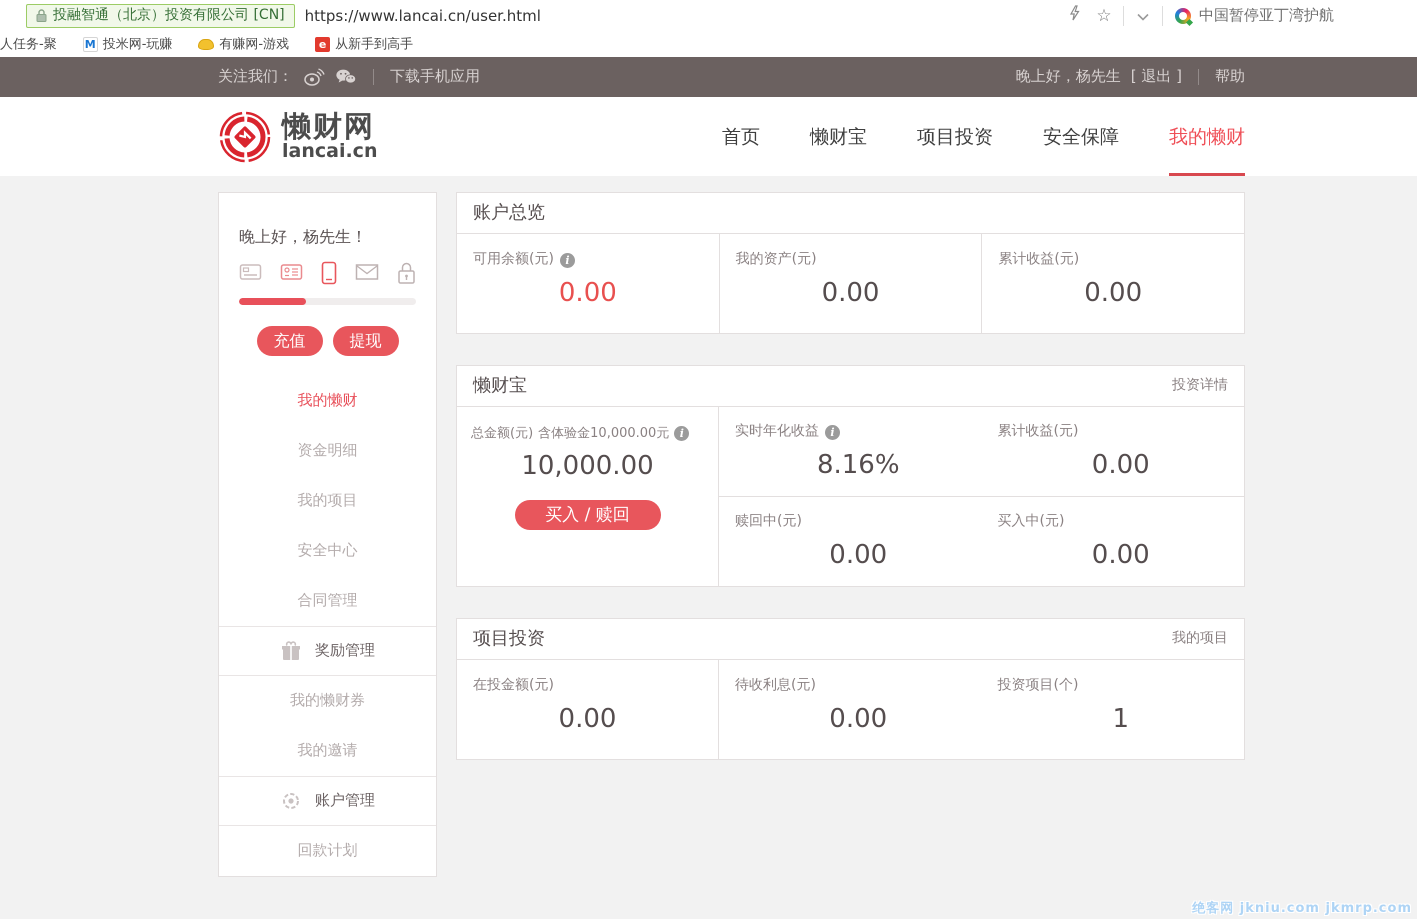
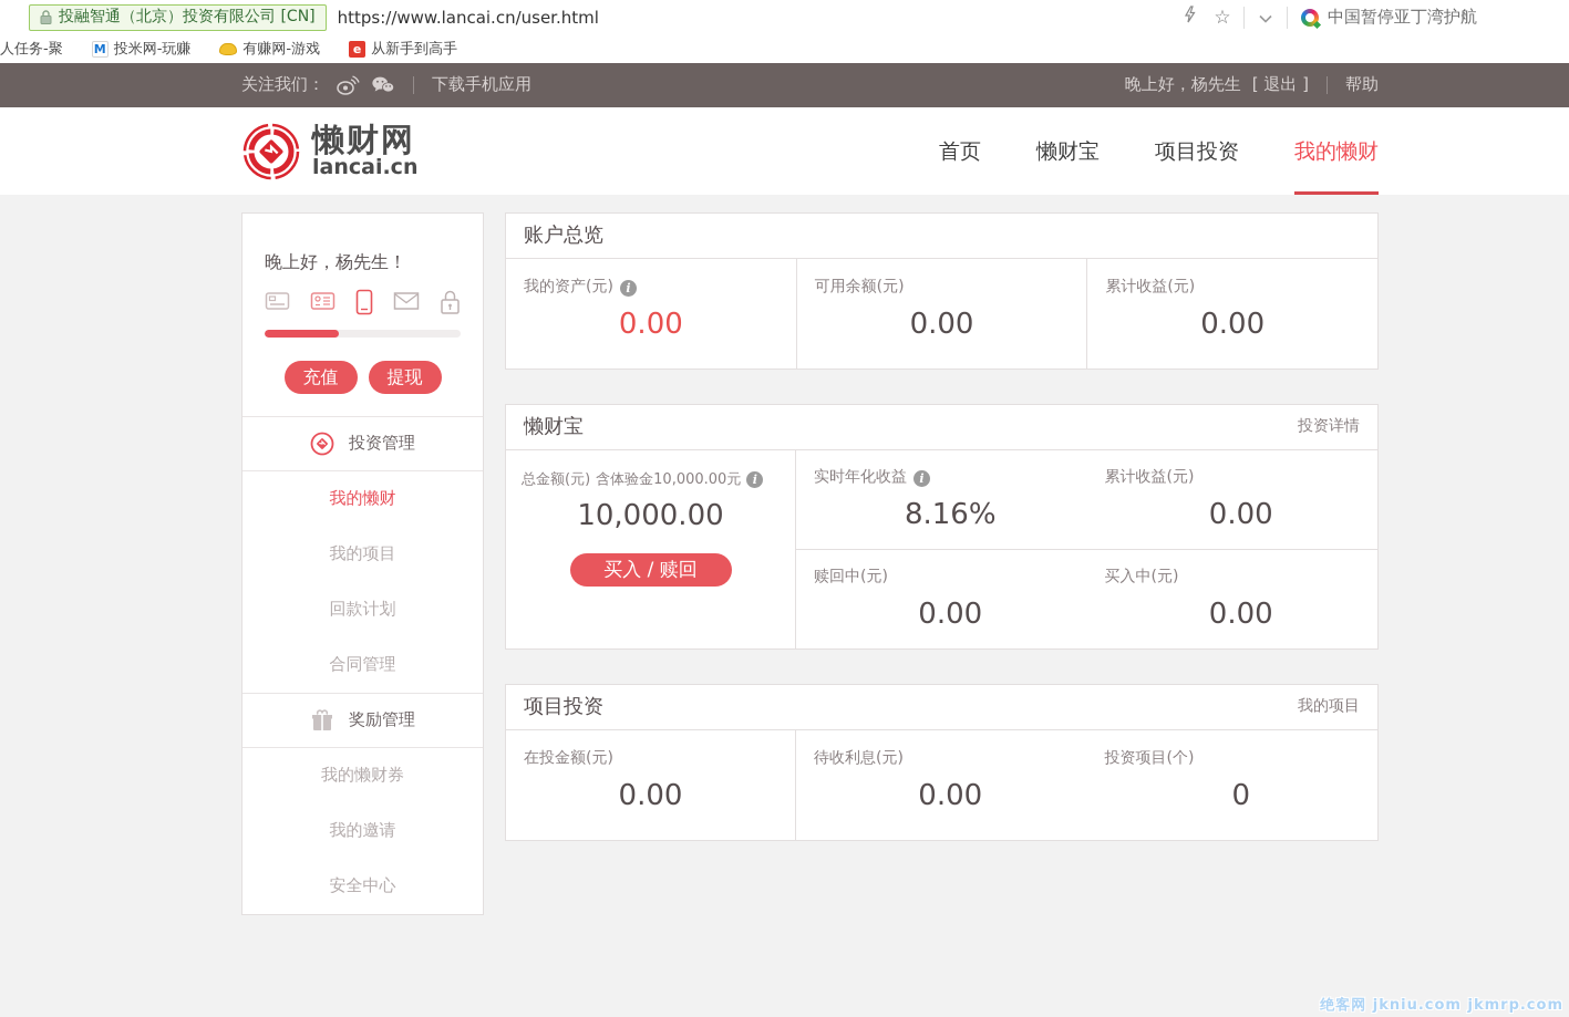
  投融智通（北京）投资有限公司 [CN]
  https://www.lancai.cn/user.html
  ☆
  中国暂停亚丁湾护航
  人任务-聚
  M
  投米网-玩赚
  有赚网-游戏
  e
  从新手到高手
  关注我们：
  下载手机应用
  晚上好，杨先生
  [ 退出 ]
  帮助
  懒财网
  lancai.cn
  首页
  懒财宝
  项目投资
- 安全保障
  我的懒财
  晚上好，杨先生！
  充值
  提现
+ 投资管理
  我的懒财
- 资金明细
  我的项目
- 安全中心
+ 回款计划
  合同管理
  奖励管理
  我的懒财券
  我的邀请
- 账户管理
- 回款计划
+ 安全中心
  账户总览
- 可用余额(元)
+ 我的资产(元)
  i
  0.00
- 我的资产(元)
+ 可用余额(元)
  0.00
  累计收益(元)
  0.00
  懒财宝
  投资详情
  总金额(元)
  含体验金10,000.00元
  i
  10,000.00
  买入 / 赎回
  实时年化收益
  i
  8.16%
  累计收益(元)
  0.00
  赎回中(元)
  0.00
  买入中(元)
  0.00
  项目投资
  我的项目
  在投金额(元)
  0.00
  待收利息(元)
  0.00
  投资项目(个)
- 1
+ 0
  绝客网 jkniu.com jkmrp.com
